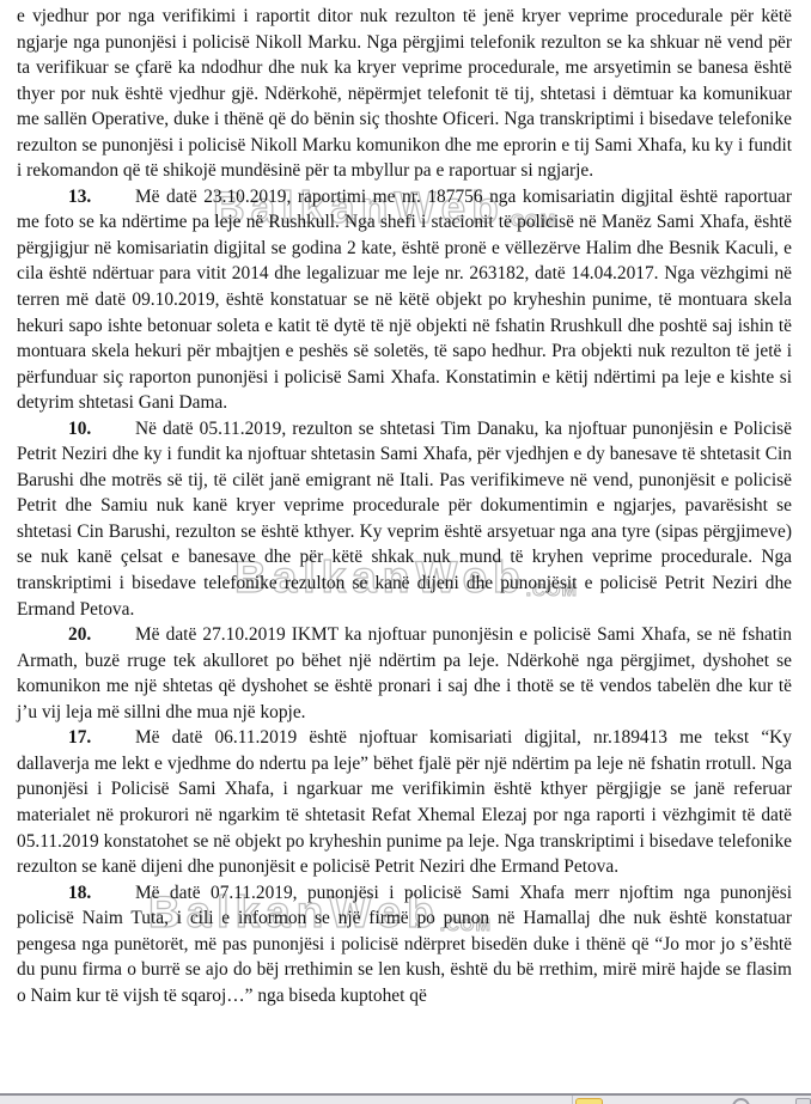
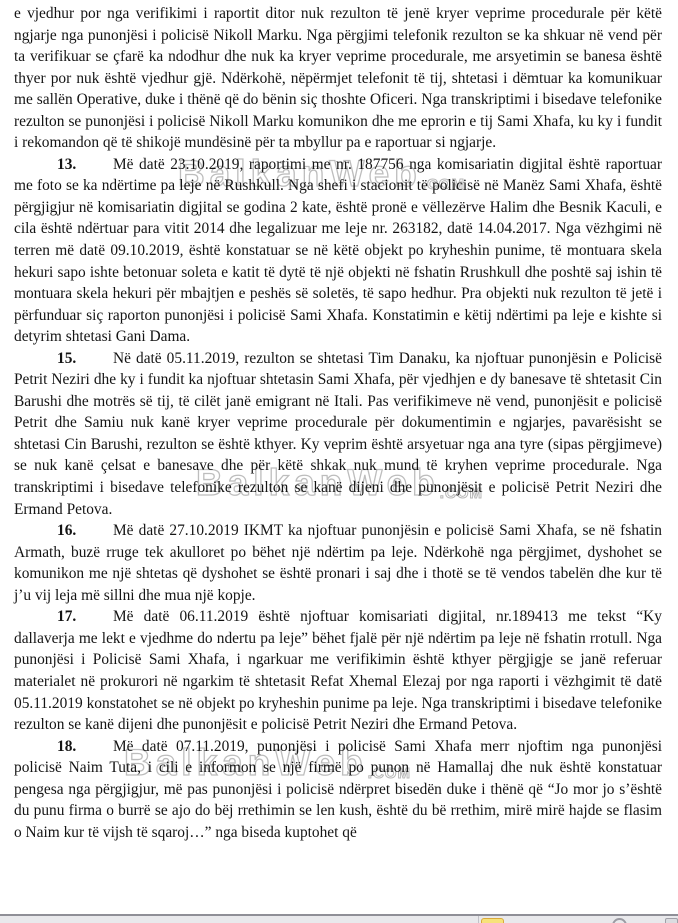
  BalkanWeb.COM
  BalkanWeb.COM
  BalkanWeb.COM
  e vjedhur por nga verifikimi i raportit ditor nuk rezulton të jenë kryer veprime procedurale për këtë ngjarje nga punonjësi i policisë Nikoll Marku. Nga përgjimi telefonik rezulton se ka shkuar në vend për ta verifikuar se çfarë ka ndodhur dhe nuk ka kryer veprime procedurale, me arsyetimin se banesa është thyer por nuk është vjedhur gjë. Ndërkohë, nëpërmjet telefonit të tij, shtetasi i dëmtuar ka komunikuar me sallën Operative, duke i thënë që do bënin siç thoshte Oficeri. Nga transkriptimi i bisedave telefonike rezulton se punonjësi i policisë Nikoll Marku komunikon dhe me eprorin e tij Sami Xhafa, ku ky i fundit i rekomandon që të shikojë mundësinë për ta mbyllur pa e raportuar si ngjarje.
  13. Më datë 23.10.2019, raportimi me nr. 187756 nga komisariatin digjital është raportuar me foto se ka ndërtime pa leje në Rushkull. Nga shefi i stacionit të policisë në Manëz Sami Xhafa, është përgjigjur në komisariatin digjital se godina 2 kate, është pronë e vëllezërve Halim dhe Besnik Kaculi, e cila është ndërtuar para vitit 2014 dhe legalizuar me leje nr. 263182, datë 14.04.2017. Nga vëzhgimi në terren më datë 09.10.2019, është konstatuar se në këtë objekt po kryheshin punime, të montuara skela hekuri sapo ishte betonuar soleta e katit të dytë të një objekti në fshatin Rrushkull dhe poshtë saj ishin të montuara skela hekuri për mbajtjen e peshës së soletës, të sapo hedhur. Pra objekti nuk rezulton të jetë i përfunduar siç raporton punonjësi i policisë Sami Xhafa. Konstatimin e këtij ndërtimi pa leje e kishte si detyrim shtetasi Gani Dama.
- 10. Në datë 05.11.2019, rezulton se shtetasi Tim Danaku, ka njoftuar punonjësin e Policisë Petrit Neziri dhe ky i fundit ka njoftuar shtetasin Sami Xhafa, për vjedhjen e dy banesave të shtetasit Cin Barushi dhe motrës së tij, të cilët janë emigrant në Itali. Pas verifikimeve në vend, punonjësit e policisë Petrit dhe Samiu nuk kanë kryer veprime procedurale për dokumentimin e ngjarjes, pavarësisht se shtetasi Cin Barushi, rezulton se është kthyer. Ky veprim është arsyetuar nga ana tyre (sipas përgjimeve) se nuk kanë çelsat e banesave dhe për këtë shkak nuk mund të kryhen veprime procedurale. Nga transkriptimi i bisedave telefonike rezulton se kanë dijeni dhe punonjësit e policisë Petrit Neziri dhe Ermand Petova.
+ 15. Në datë 05.11.2019, rezulton se shtetasi Tim Danaku, ka njoftuar punonjësin e Policisë Petrit Neziri dhe ky i fundit ka njoftuar shtetasin Sami Xhafa, për vjedhjen e dy banesave të shtetasit Cin Barushi dhe motrës së tij, të cilët janë emigrant në Itali. Pas verifikimeve në vend, punonjësit e policisë Petrit dhe Samiu nuk kanë kryer veprime procedurale për dokumentimin e ngjarjes, pavarësisht se shtetasi Cin Barushi, rezulton se është kthyer. Ky veprim është arsyetuar nga ana tyre (sipas përgjimeve) se nuk kanë çelsat e banesave dhe për këtë shkak nuk mund të kryhen veprime procedurale. Nga transkriptimi i bisedave telefonike rezulton se kanë dijeni dhe punonjësit e policisë Petrit Neziri dhe Ermand Petova.
- 20. Më datë 27.10.2019 IKMT ka njoftuar punonjësin e policisë Sami Xhafa, se në fshatin Armath, buzë rruge tek akulloret po bëhet një ndërtim pa leje. Ndërkohë nga përgjimet, dyshohet se komunikon me një shtetas që dyshohet se është pronari i saj dhe i thotë se të vendos tabelën dhe kur të j’u vij leja më sillni dhe mua një kopje.
+ 16. Më datë 27.10.2019 IKMT ka njoftuar punonjësin e policisë Sami Xhafa, se në fshatin Armath, buzë rruge tek akulloret po bëhet një ndërtim pa leje. Ndërkohë nga përgjimet, dyshohet se komunikon me një shtetas që dyshohet se është pronari i saj dhe i thotë se të vendos tabelën dhe kur të j’u vij leja më sillni dhe mua një kopje.
  17. Më datë 06.11.2019 është njoftuar komisariati digjital, nr.189413 me tekst “Ky dallaverja me lekt e vjedhme do ndertu pa leje” bëhet fjalë për një ndërtim pa leje në fshatin rrotull. Nga punonjësi i Policisë Sami Xhafa, i ngarkuar me verifikimin është kthyer përgjigje se janë referuar materialet në prokurori në ngarkim të shtetasit Refat Xhemal Elezaj por nga raporti i vëzhgimit të datë 05.11.2019 konstatohet se në objekt po kryheshin punime pa leje. Nga transkriptimi i bisedave telefonike rezulton se kanë dijeni dhe punonjësit e policisë Petrit Neziri dhe Ermand Petova.
- 18. Më datë 07.11.2019, punonjësi i policisë Sami Xhafa merr njoftim nga punonjësi policisë Naim Tuta, i cili e informon se një firmë po punon në Hamallaj dhe nuk është konstatuar pengesa nga punëtorët, më pas punonjësi i policisë ndërpret bisedën duke i thënë që “Jo mor jo s’është du punu firma o burrë se ajo do bëj rrethimin se len kush, është du bë rrethim, mirë mirë hajde se flasim o Naim kur të vijsh të sqaroj…” nga biseda kuptohet që
+ 18. Më datë 07.11.2019, punonjësi i policisë Sami Xhafa merr njoftim nga punonjësi policisë Naim Tuta, i cili e informon se një firmë po punon në Hamallaj dhe nuk është konstatuar pengesa nga përgjigjur, më pas punonjësi i policisë ndërpret bisedën duke i thënë që “Jo mor jo s’është du punu firma o burrë se ajo do bëj rrethimin se len kush, është du bë rrethim, mirë mirë hajde se flasim o Naim kur të vijsh të sqaroj…” nga biseda kuptohet që
